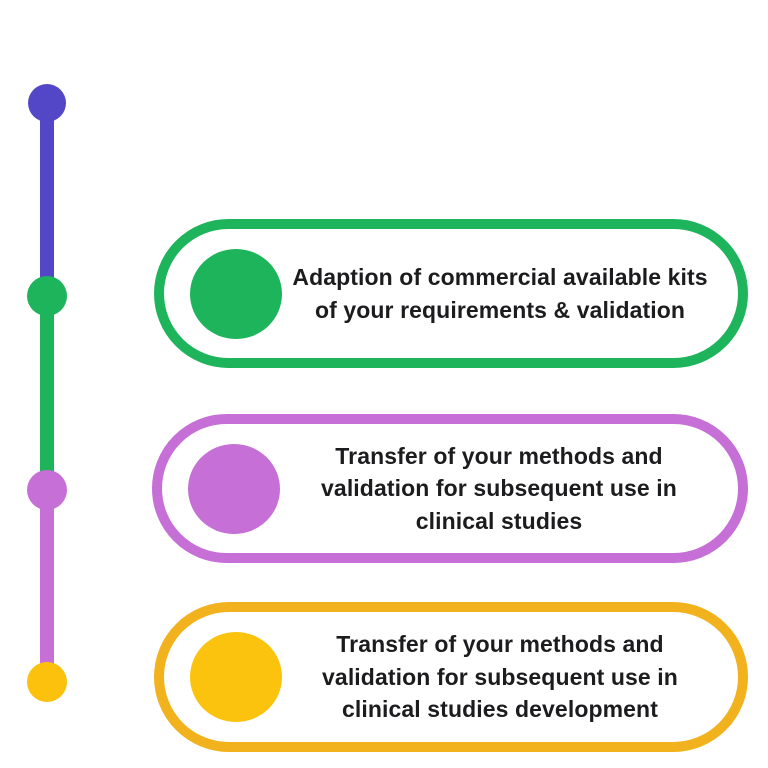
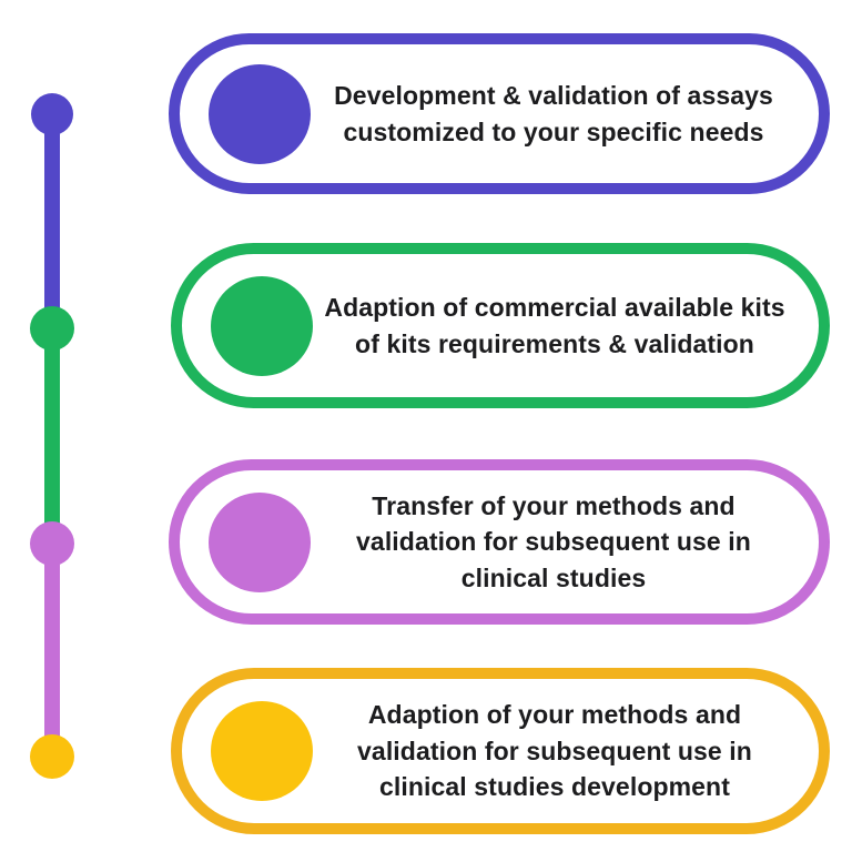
+ Development & validation of assays customized to your specific needs
- Adaption of commercial available kits of your requirements & validation
+ Adaption of commercial available kits of kits requirements & validation
  Transfer of your methods and validation for subsequent use in clinical studies
- Transfer of your methods and validation for subsequent use in clinical studies development
+ Adaption of your methods and validation for subsequent use in clinical studies development
